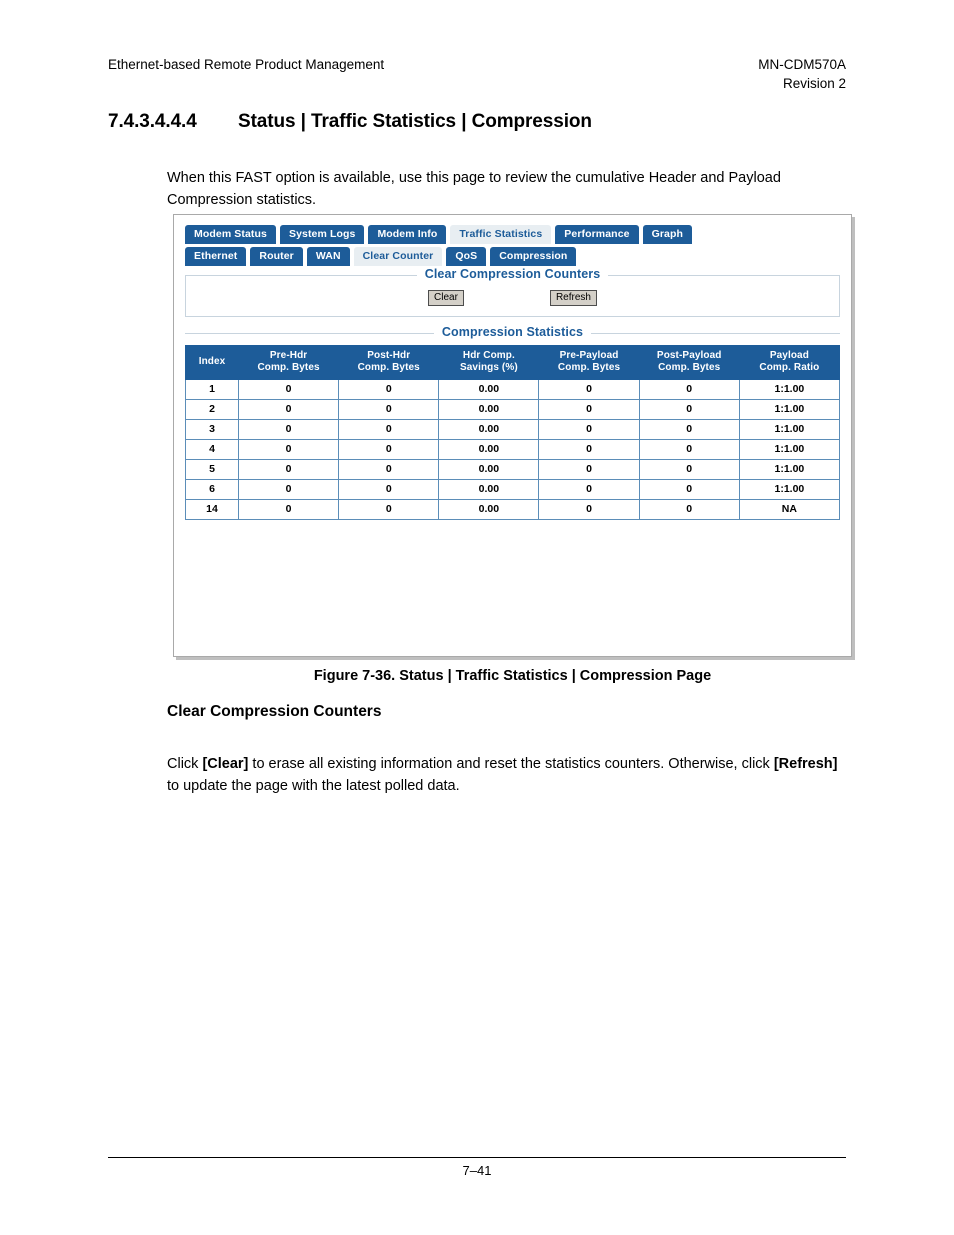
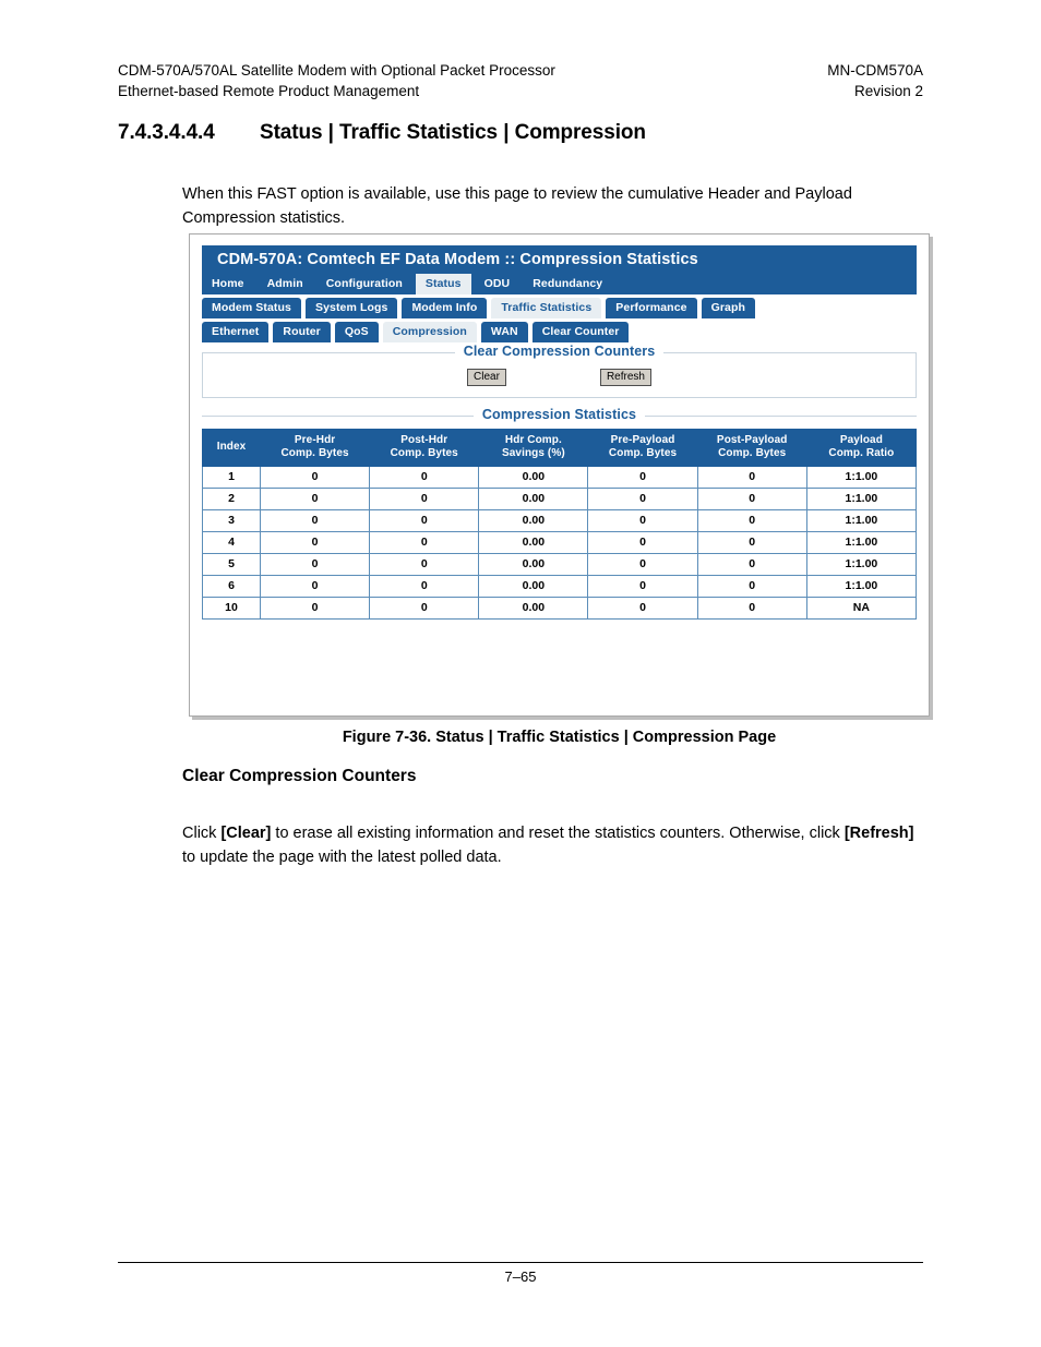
+ CDM-570A/570AL Satellite Modem with Optional Packet Processor
  Ethernet-based Remote Product Management
  MN-CDM570A
  Revision 2
  7.4.3.4.4.4 Status | Traffic Statistics | Compression
  When this FAST option is available, use this page to review the cumulative Header and Payload Compression statistics.
+ CDM-570A: Comtech EF Data Modem :: Compression Statistics
+ Home
+ Admin
+ Configuration
+ Status
+ ODU
+ Redundancy
  Modem Status
  System Logs
  Modem Info
  Traffic Statistics
  Performance
  Graph
  Ethernet
  Router
- WAN
+ QoS
- Clear Counter
+ Compression
- QoS
+ WAN
- Compression
+ Clear Counter
  Clear Compression Counters
  Clear
  Refresh
  Compression Statistics
  Index	Pre-HdrComp. Bytes	Post-HdrComp. Bytes	Hdr Comp.Savings (%)	Pre-PayloadComp. Bytes	Post-PayloadComp. Bytes	PayloadComp. Ratio
  1	0	0	0.00	0	0	1:1.00
  2	0	0	0.00	0	0	1:1.00
  3	0	0	0.00	0	0	1:1.00
  4	0	0	0.00	0	0	1:1.00
  5	0	0	0.00	0	0	1:1.00
  6	0	0	0.00	0	0	1:1.00
- 14	0	0	0.00	0	0	NA
+ 10	0	0	0.00	0	0	NA
  Figure 7-36. Status | Traffic Statistics | Compression Page
  Clear Compression Counters
  Click [Clear] to erase all existing information and reset the statistics counters. Otherwise, click [Refresh] to update the page with the latest polled data.
- 7–41
+ 7–65
